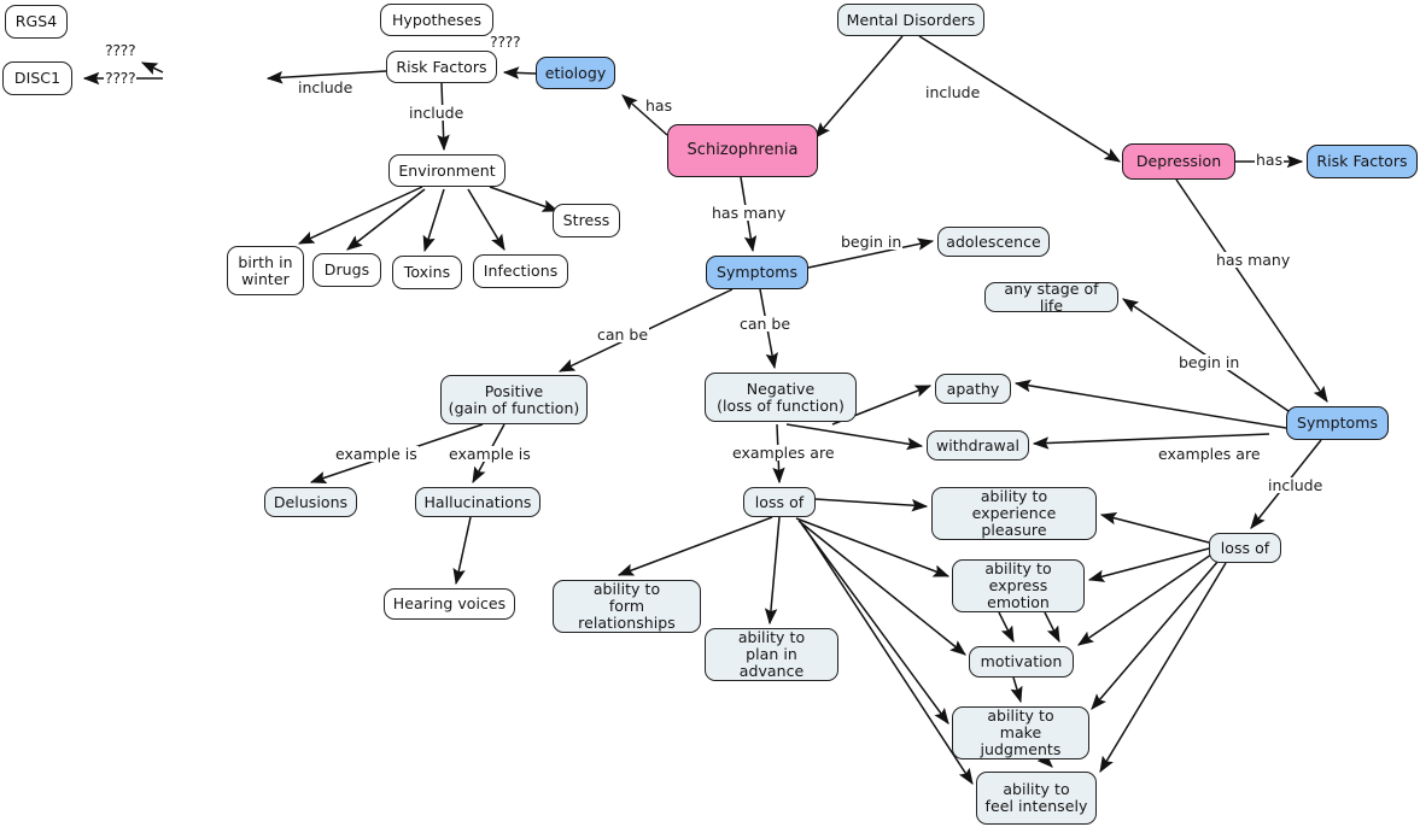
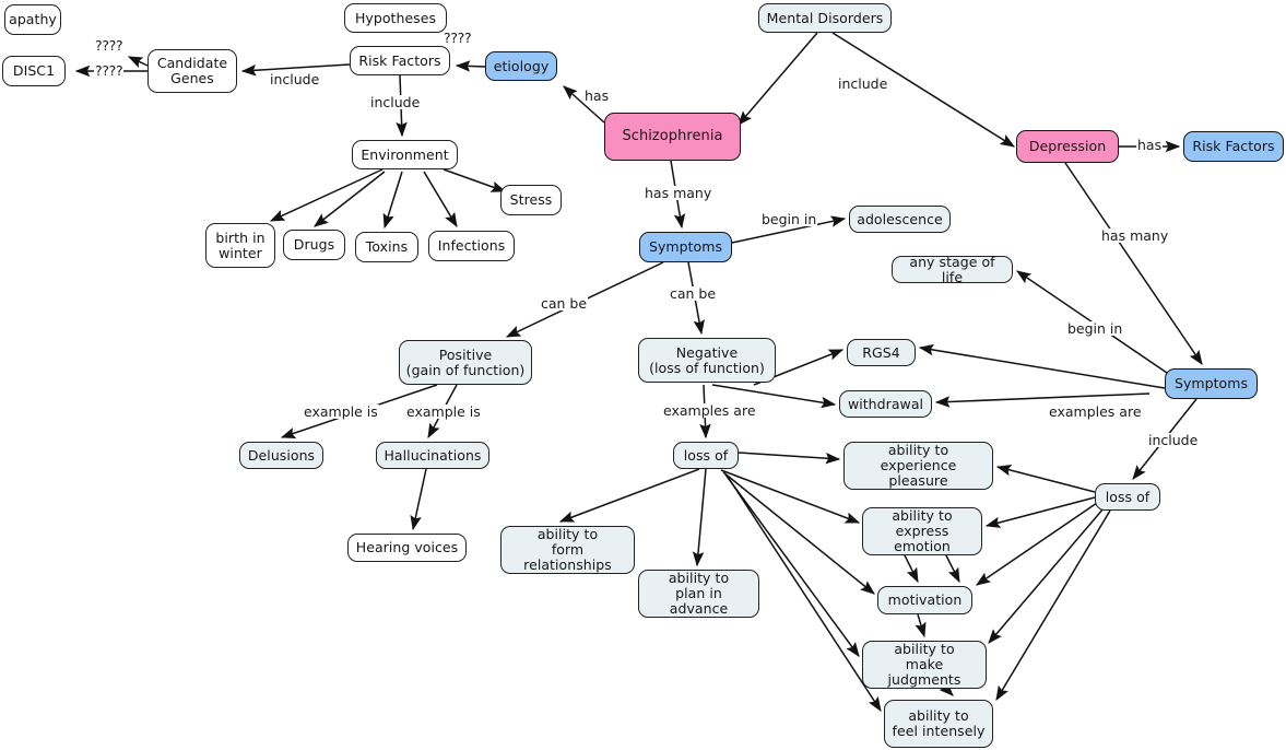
- RGS4
+ apathy
  DISC1
+ Candidate
+ Genes
  Hypotheses
  Risk Factors
  etiology
  Environment
  birth in
  winter
  Drugs
  Toxins
  Infections
  Stress
  Mental Disorders
  Schizophrenia
  Depression
  Risk Factors
  Symptoms
  adolescence
  any stage of life
  Symptoms
  Positive
  (gain of function)
  Negative
  (loss of function)
  Delusions
  Hallucinations
  Hearing voices
- apathy
+ RGS4
  withdrawal
  loss of
  loss of
  ability to
  form relationships
  ability to
  plan in advance
  ability to
  experience pleasure
  ability to
  express emotion
  motivation
  ability to
  make judgments
  ability to
  feel intensely
  ????
  ????
  include
  ????
  include
  has
  include
  has
  has many
  has many
  begin in
  begin in
  can be
  can be
  example is
  example is
  examples are
  examples are
  include
